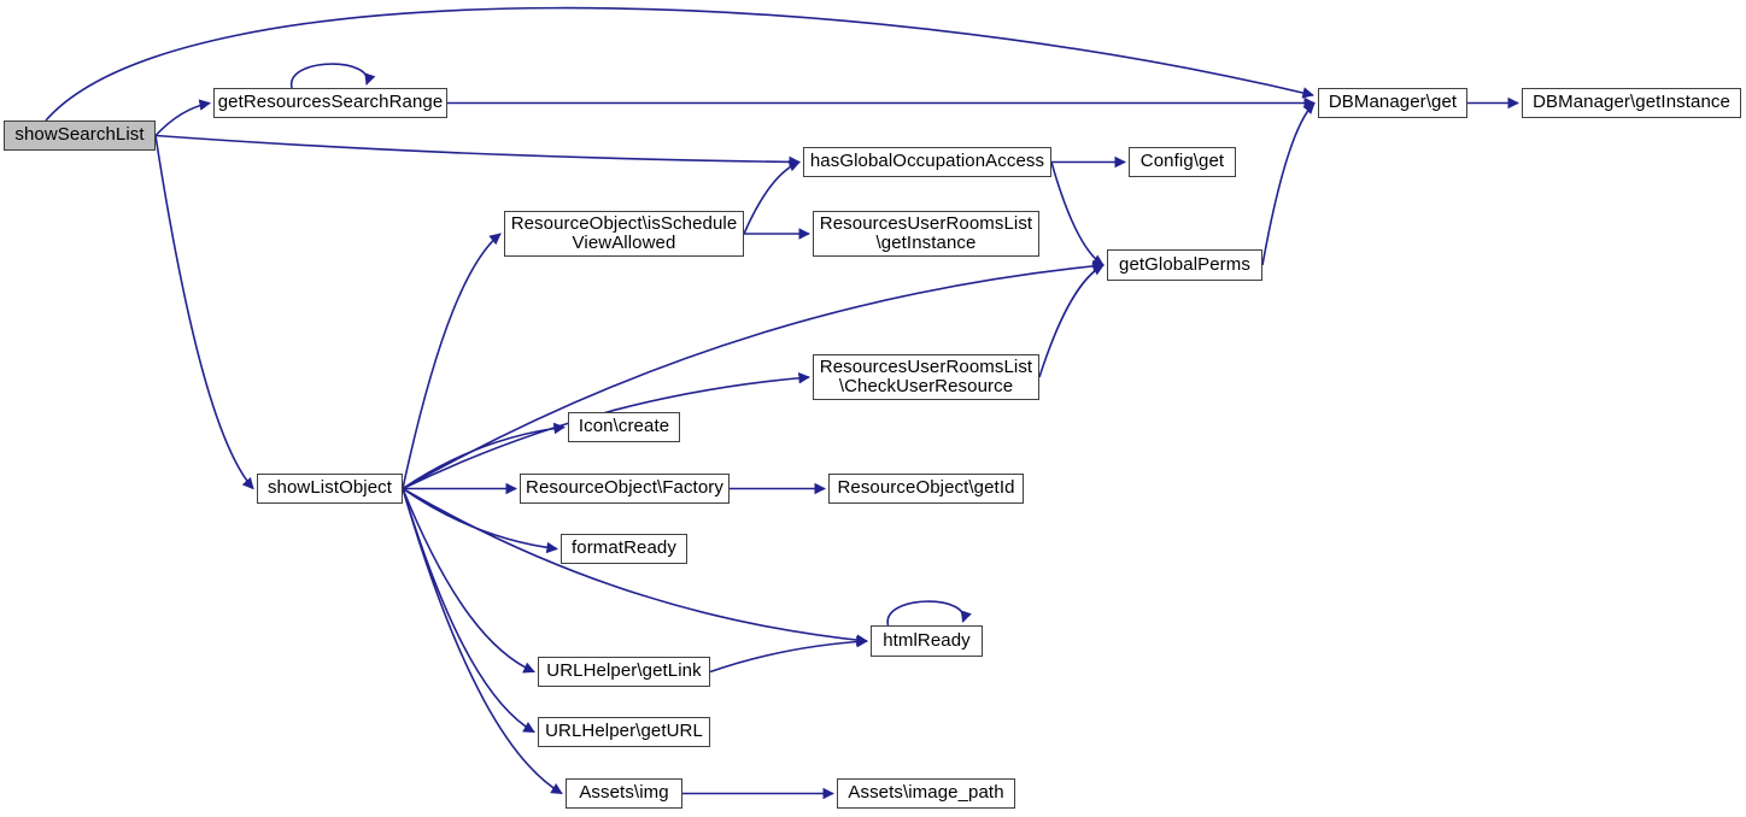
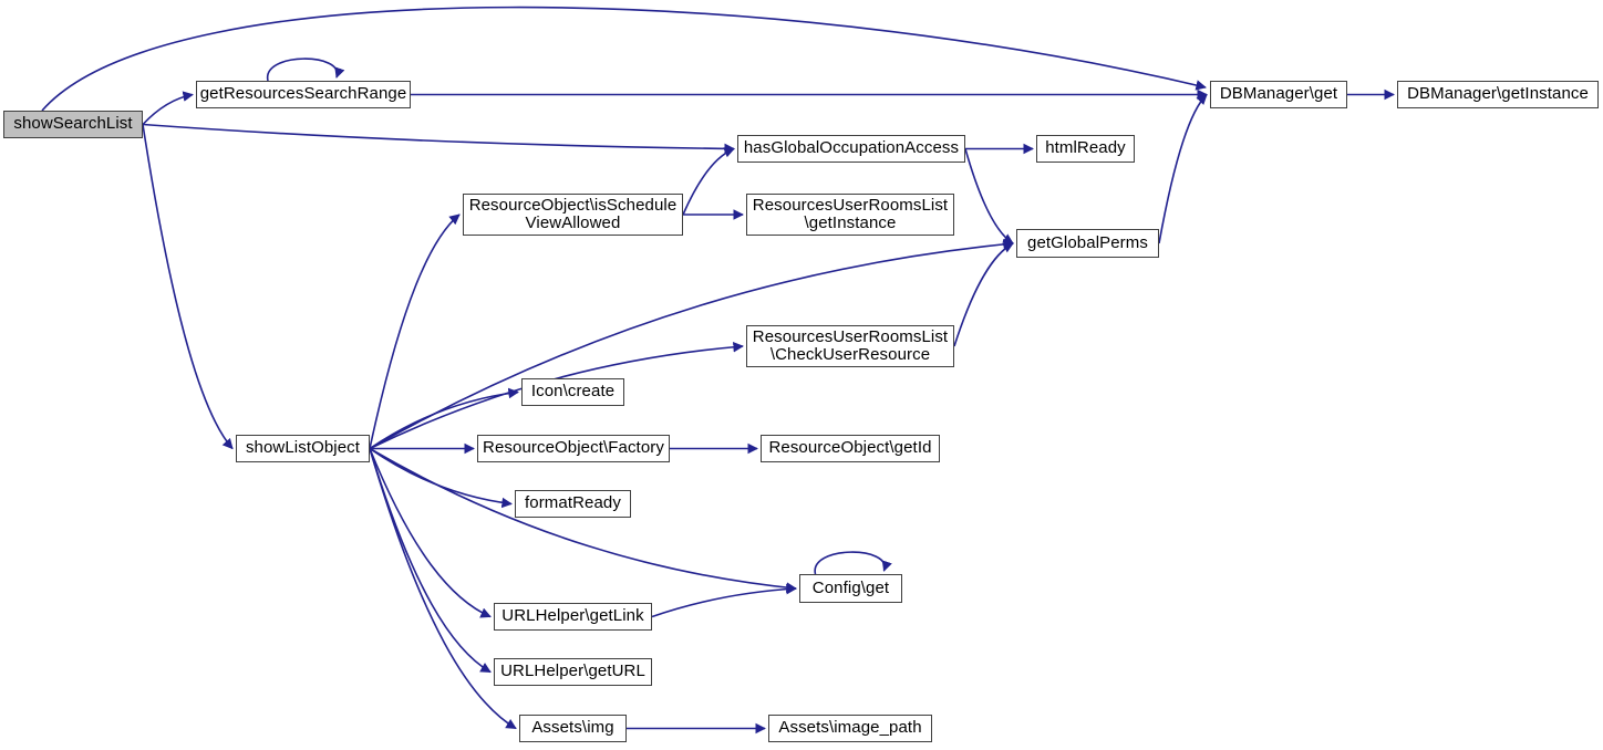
  showSearchList
  getResourcesSearchRange
  DBManager\get
  DBManager\getInstance
  hasGlobalOccupationAccess
- Config\get
+ htmlReady
  ResourceObject\isSchedule
  ViewAllowed
  ResourcesUserRoomsList
  \getInstance
  getGlobalPerms
  ResourcesUserRoomsList
  \CheckUserResource
  Icon\create
  showListObject
  ResourceObject\Factory
  ResourceObject\getId
  formatReady
- htmlReady
+ Config\get
  URLHelper\getLink
  URLHelper\getURL
  Assets\img
  Assets\image_path
